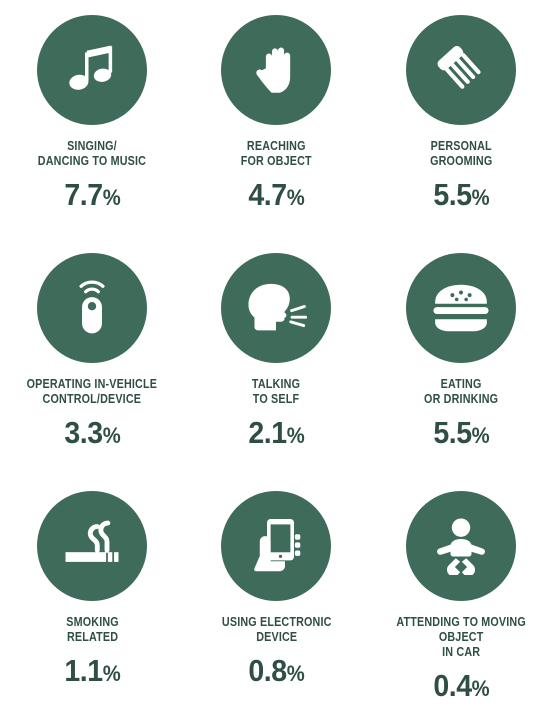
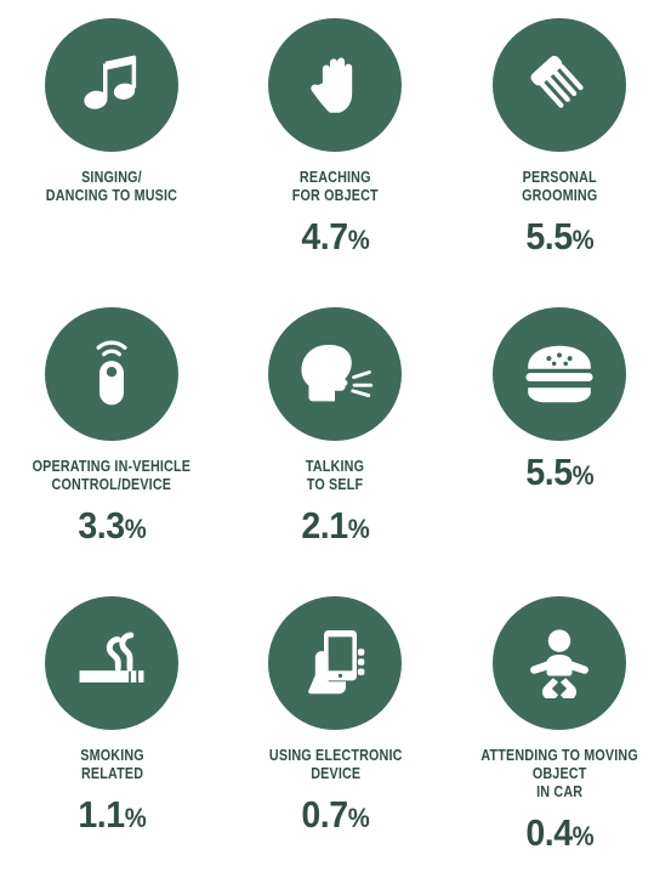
  SINGING/
  DANCING TO MUSIC
- 7.7%
  REACHING
  FOR OBJECT
  4.7%
  PERSONAL
  GROOMING
  5.5%
  OPERATING IN-VEHICLE
  CONTROL/DEVICE
  3.3%
  TALKING
  TO SELF
  2.1%
- EATING
- OR DRINKING
  5.5%
  SMOKING
  RELATED
  1.1%
  USING ELECTRONIC
  DEVICE
- 0.8%
+ 0.7%
  ATTENDING TO MOVING OBJECT
  IN CAR
  0.4%
